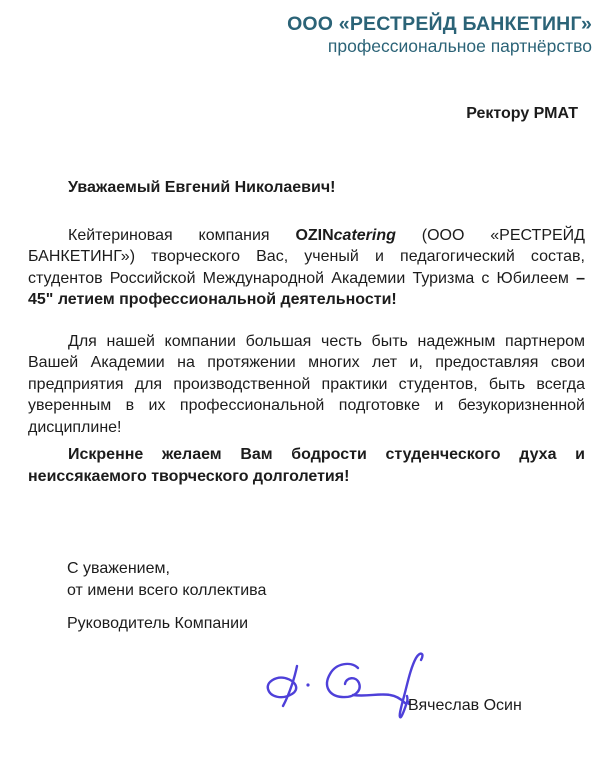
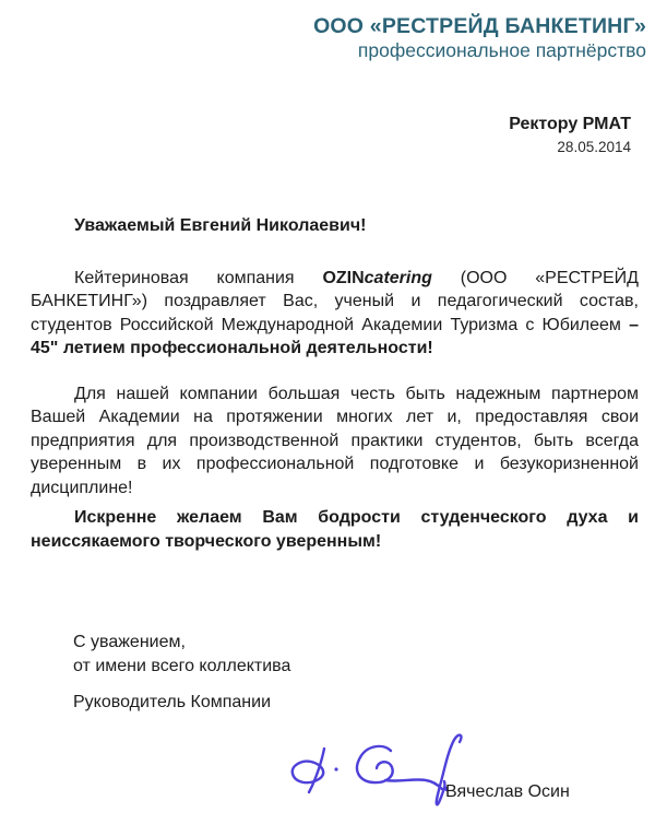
  ООО «РЕСТРЕЙД БАНКЕТИНГ»
  профессиональное партнёрство
  Ректору РМАТ
+ 28.05.2014
  Уважаемый Евгений Николаевич!
- Кейтериновая компания OZINcatering (ООО «РЕСТРЕЙД БАНКЕТИНГ») творческого Вас, ученый и педагогический состав, студентов Российской Международной Академии Туризма с Юбилеем – 45" летием профессиональной деятельности!
+ Кейтериновая компания OZINcatering (ООО «РЕСТРЕЙД БАНКЕТИНГ») поздравляет Вас, ученый и педагогический состав, студентов Российской Международной Академии Туризма с Юбилеем – 45" летием профессиональной деятельности!
  Для нашей компании большая честь быть надежным партнером Вашей Академии на протяжении многих лет и, предоставляя свои предприятия для производственной практики студентов, быть всегда уверенным в их профессиональной подготовке и безукоризненной дисциплине!
- Искренне желаем Вам бодрости студенческого духа и неиссякаемого творческого долголетия!
+ Искренне желаем Вам бодрости студенческого духа и неиссякаемого творческого уверенным!
  С уважением,
  от имени всего коллектива
  Руководитель Компании
  Вячеслав Осин
